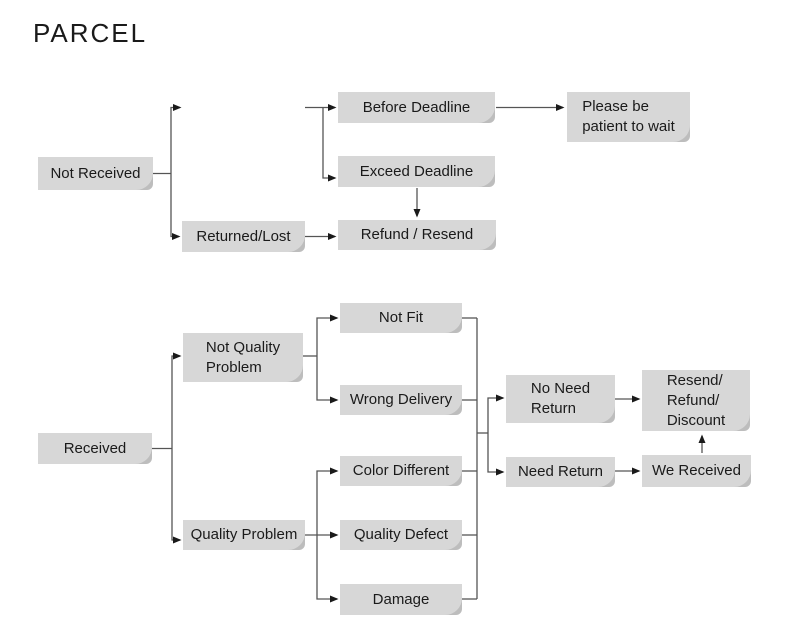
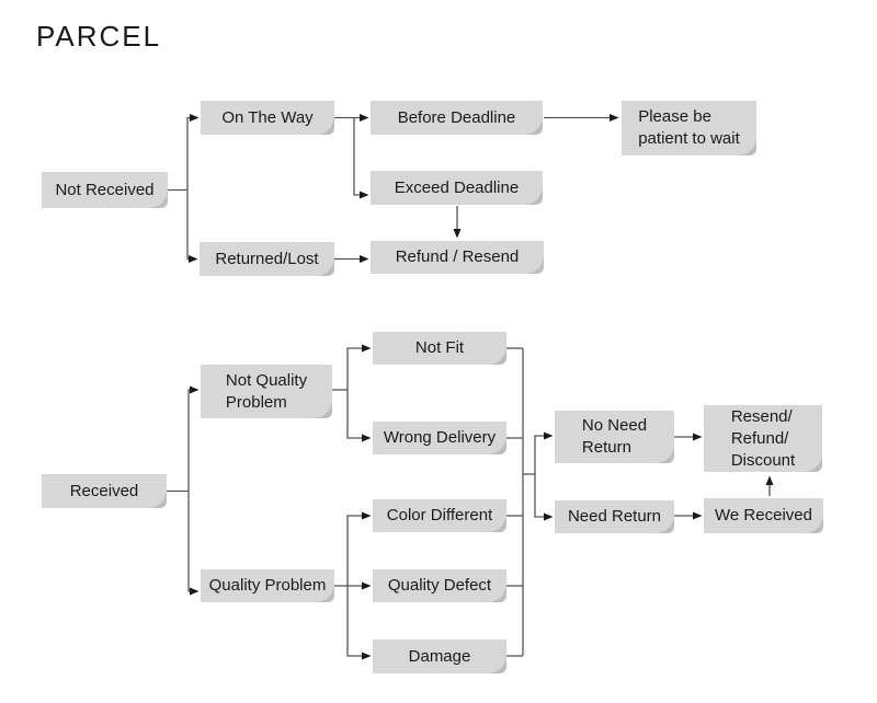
  PARCEL
  Not Received
+ On The Way
  Returned/Lost
  Before Deadline
  Exceed Deadline
  Refund / Resend
  Please be
  patient to wait
  Received
  Not Quality
  Problem
  Quality Problem
  Not Fit
  Wrong Delivery
  Color Different
  Quality Defect
  Damage
  No Need
  Return
  Need Return
  Resend/
  Refund/
  Discount
  We Received
